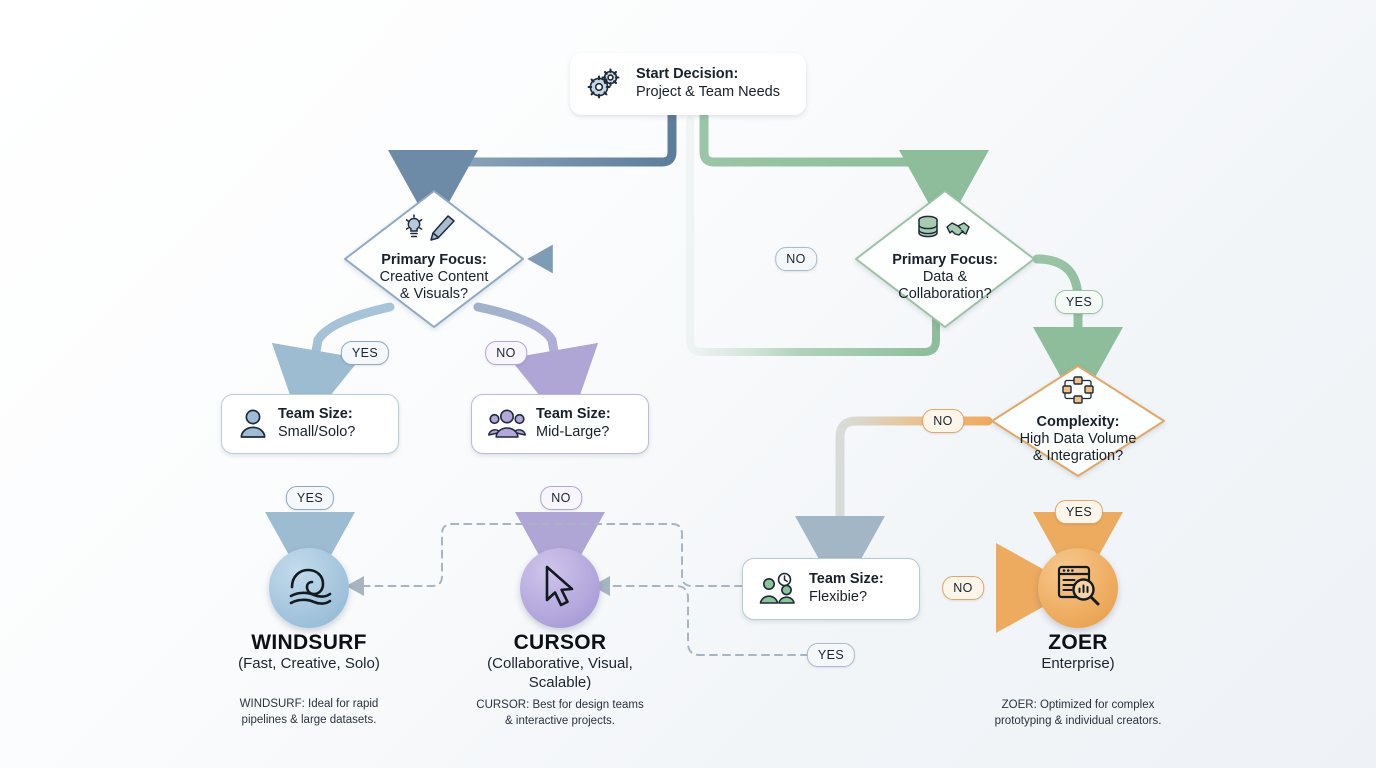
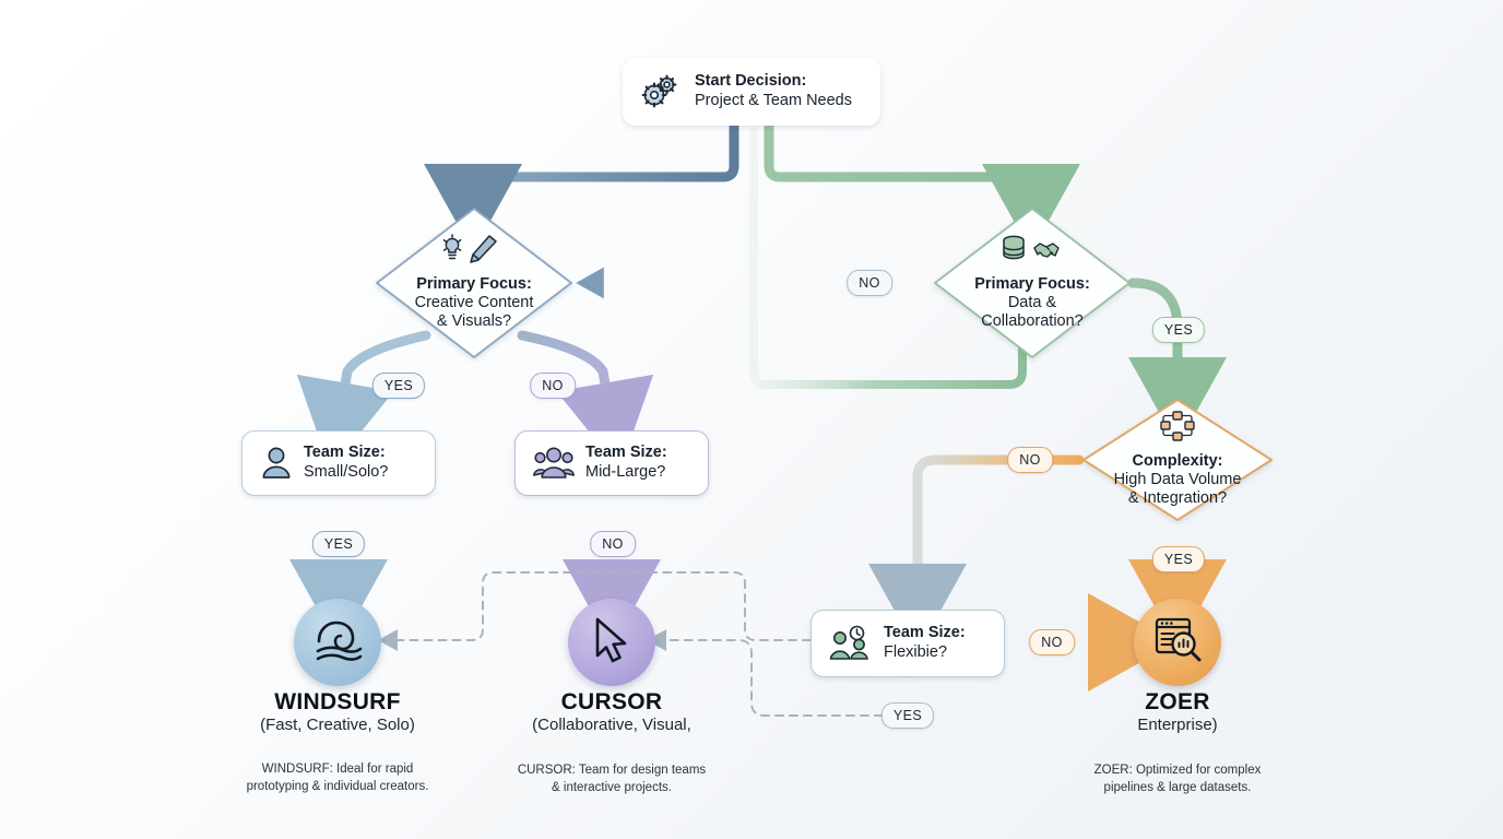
  Start Decision:
  Project & Team Needs
  Primary Focus:
  Creative Content
  & Visuals?
  Primary Focus:
  Data &
  Collaboration?
  Complexity:
  High Data Volume
  & Integration?
  Team Size:
  Small/Solo?
  Team Size:
  Mid-Large?
  Team Size:
  Flexibie?
  WINDSURF
  (Fast, Creative, Solo)
  WINDSURF: Ideal for rapid
- pipelines & large datasets.
+ prototyping & individual creators.
  CURSOR
  (Collaborative, Visual,
- Scalable)
- CURSOR: Best for design teams
+ CURSOR: Team for design teams
  & interactive projects.
  ZOER
  Enterprise)
  ZOER: Optimized for complex
- prototyping & individual creators.
+ pipelines & large datasets.
  NO
  YES
  YES
  NO
  YES
  NO
  NO
  YES
  NO
  YES
